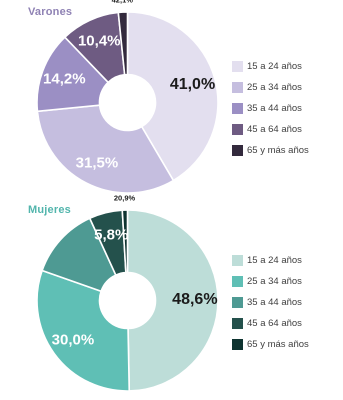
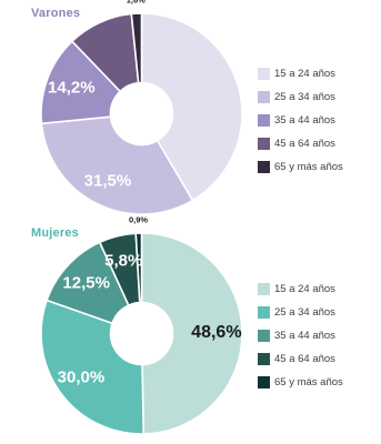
  Varones
- 41,0%
  31,5%
  14,2%
- 10,4%
- 42,1%
+ 1,6%
  15 a 24 años
  25 a 34 años
  35 a 44 años
  45 a 64 años
  65 y más años
  Mujeres
  48,6%
  30,0%
+ 12,5%
  5,8%
- 20,9%
+ 0,9%
  15 a 24 años
  25 a 34 años
  35 a 44 años
  45 a 64 años
  65 y más años
